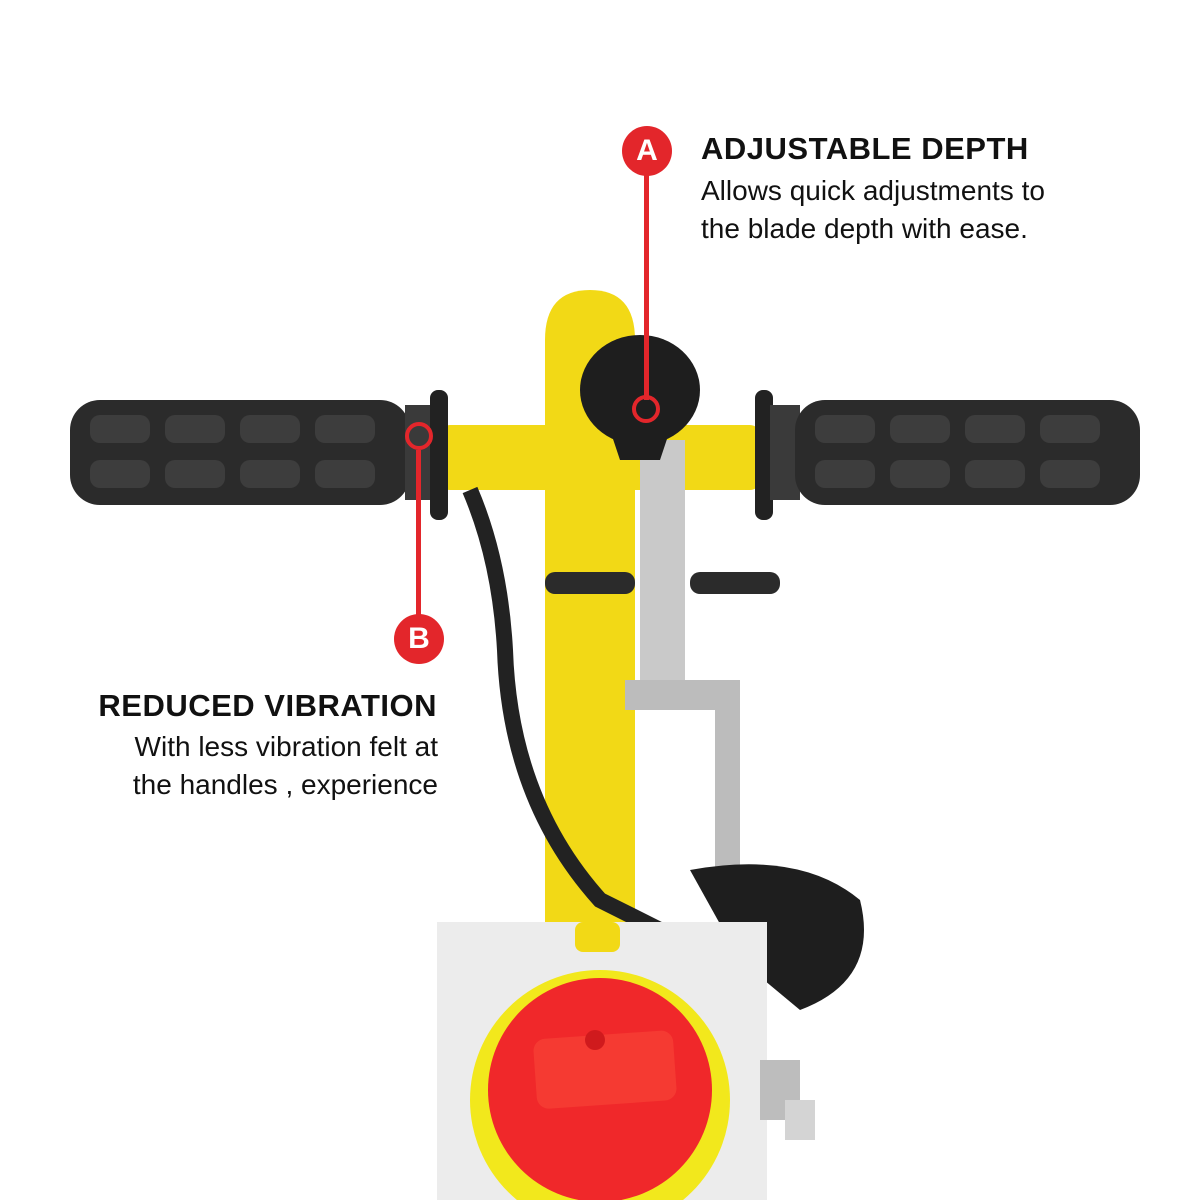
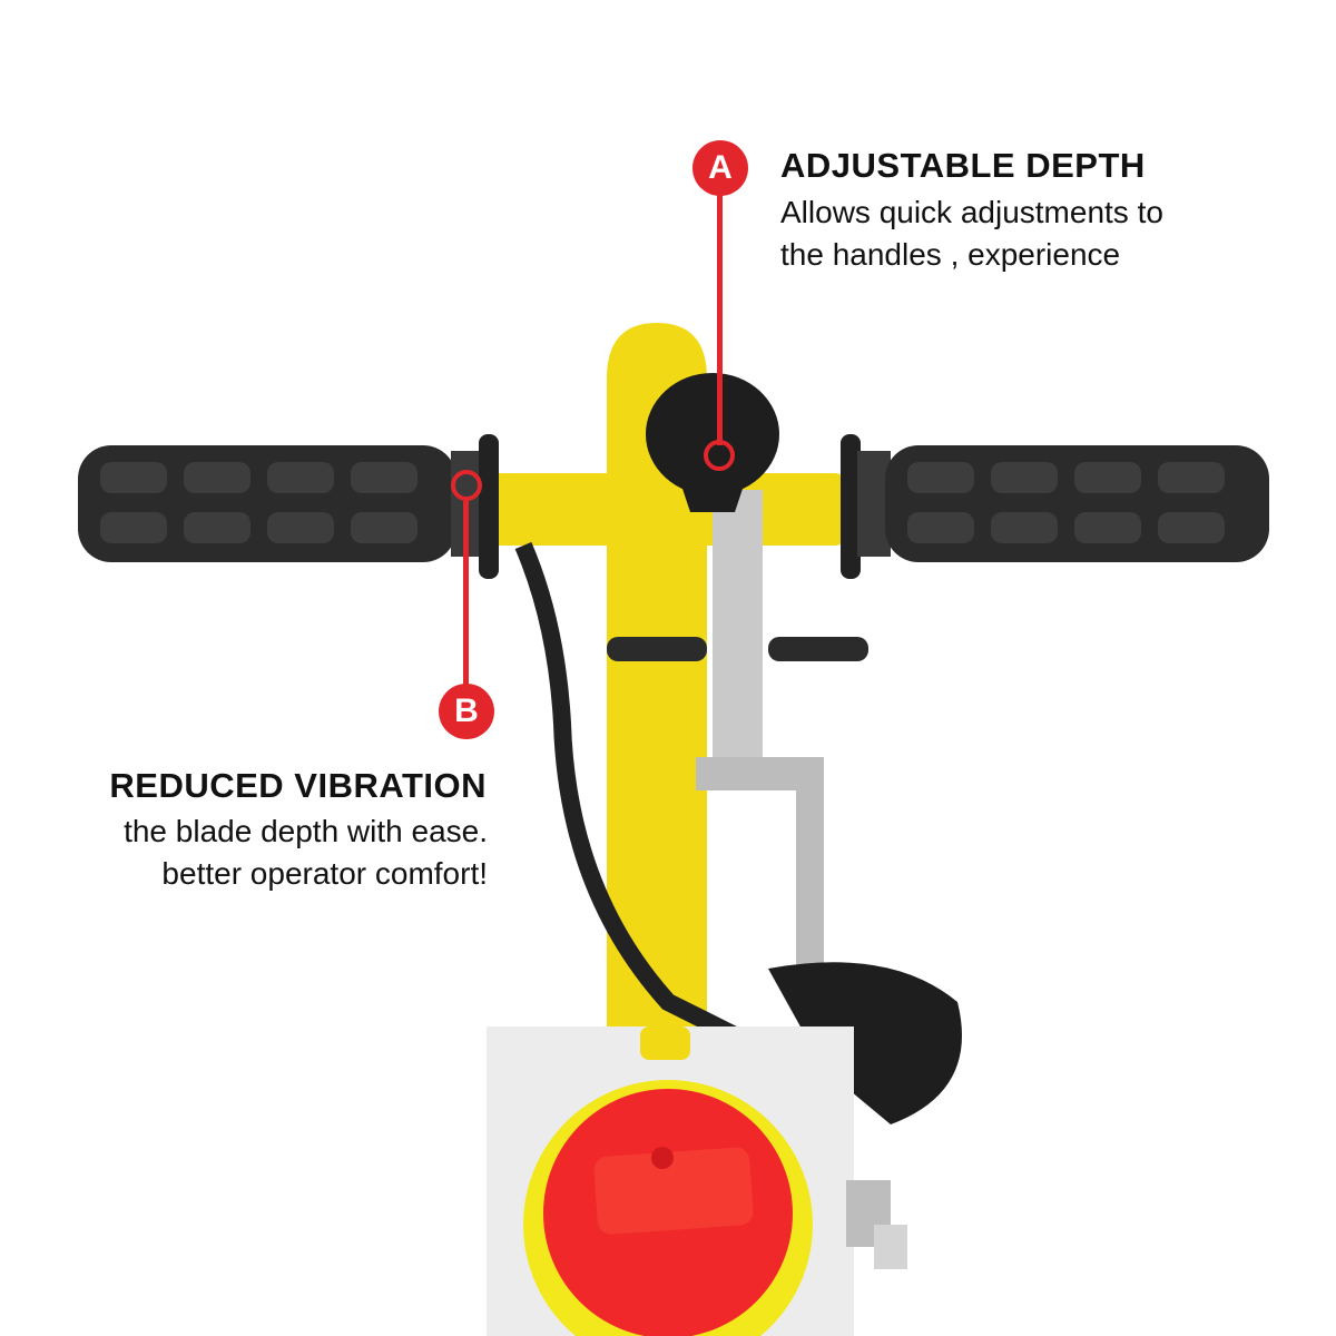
  A
  ADJUSTABLE DEPTH
  Allows quick adjustments to
- the blade depth with ease.
+ the handles , experience
  B
  REDUCED VIBRATION
- With less vibration felt at
- the handles , experience
+ the blade depth with ease.
+ better operator comfort!
